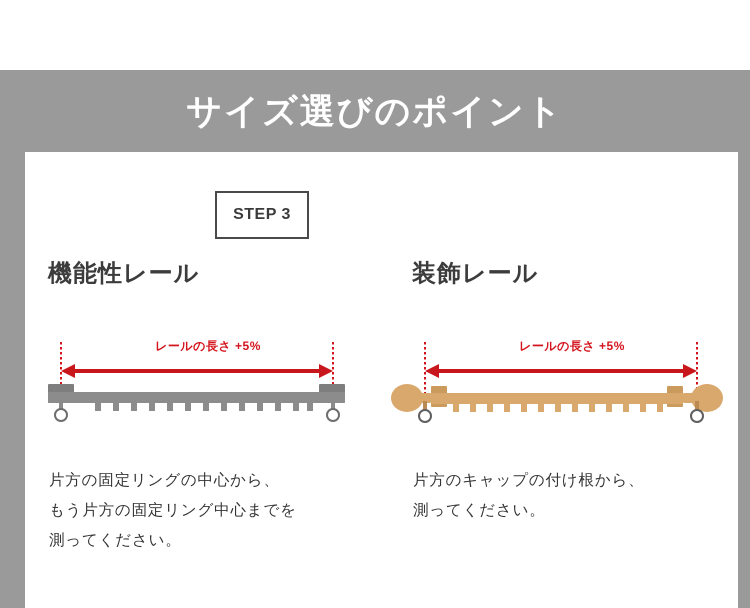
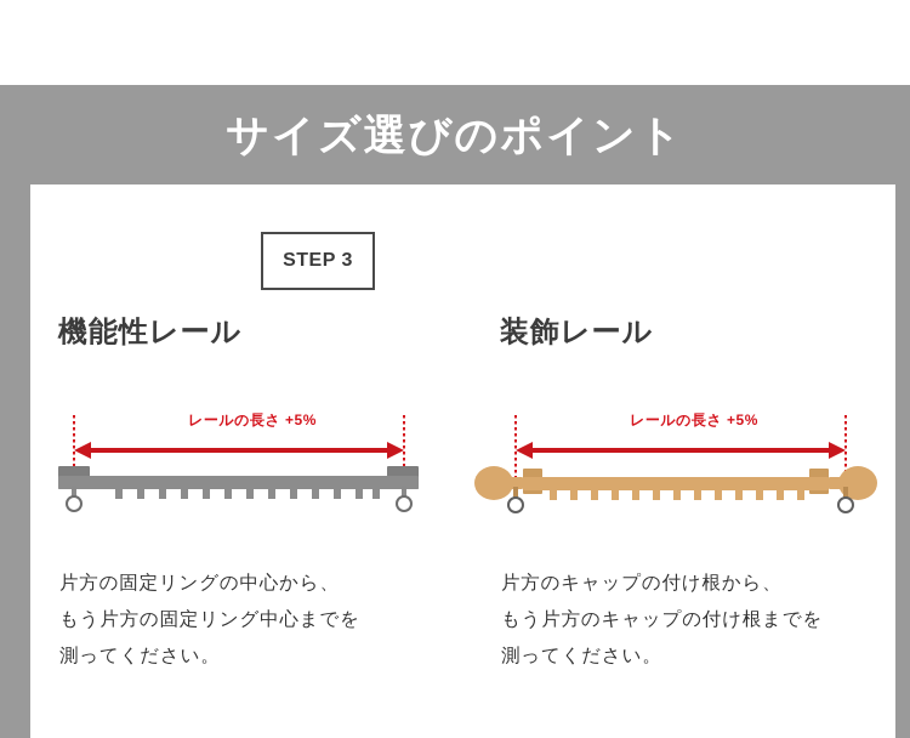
  サイズ選びのポイント
  STEP 3
  機能性レール
  レールの長さ +5%
  片方の固定リングの中心から、
  もう片方の固定リング中心までを
  測ってください。
  装飾レール
  レールの長さ +5%
  片方のキャップの付け根から、
+ もう片方のキャップの付け根までを
  測ってください。
